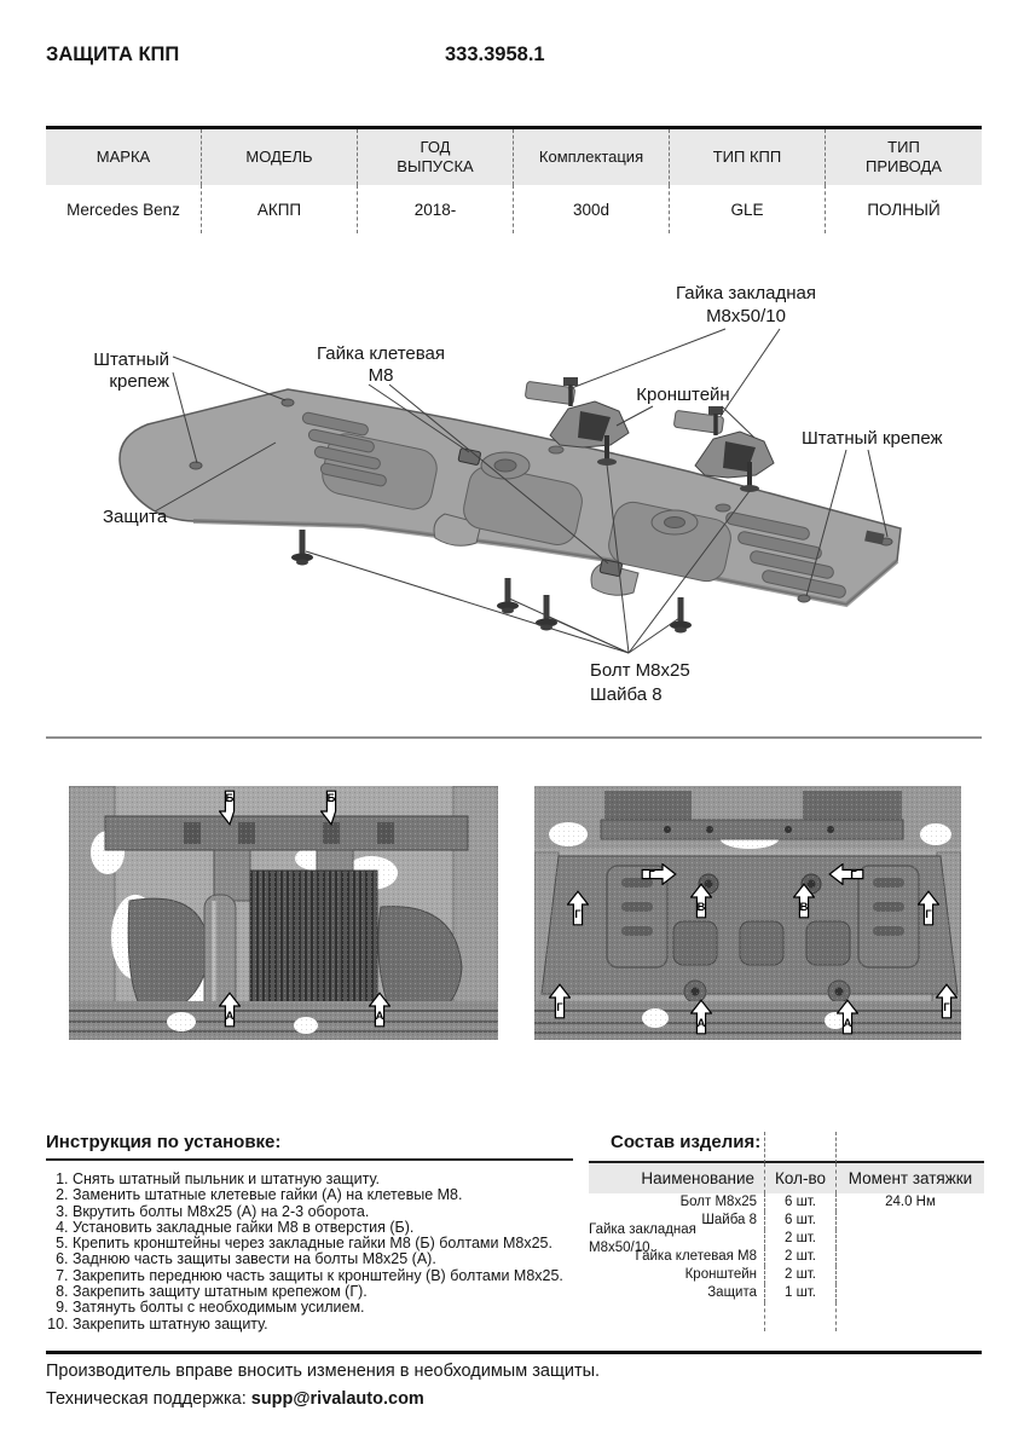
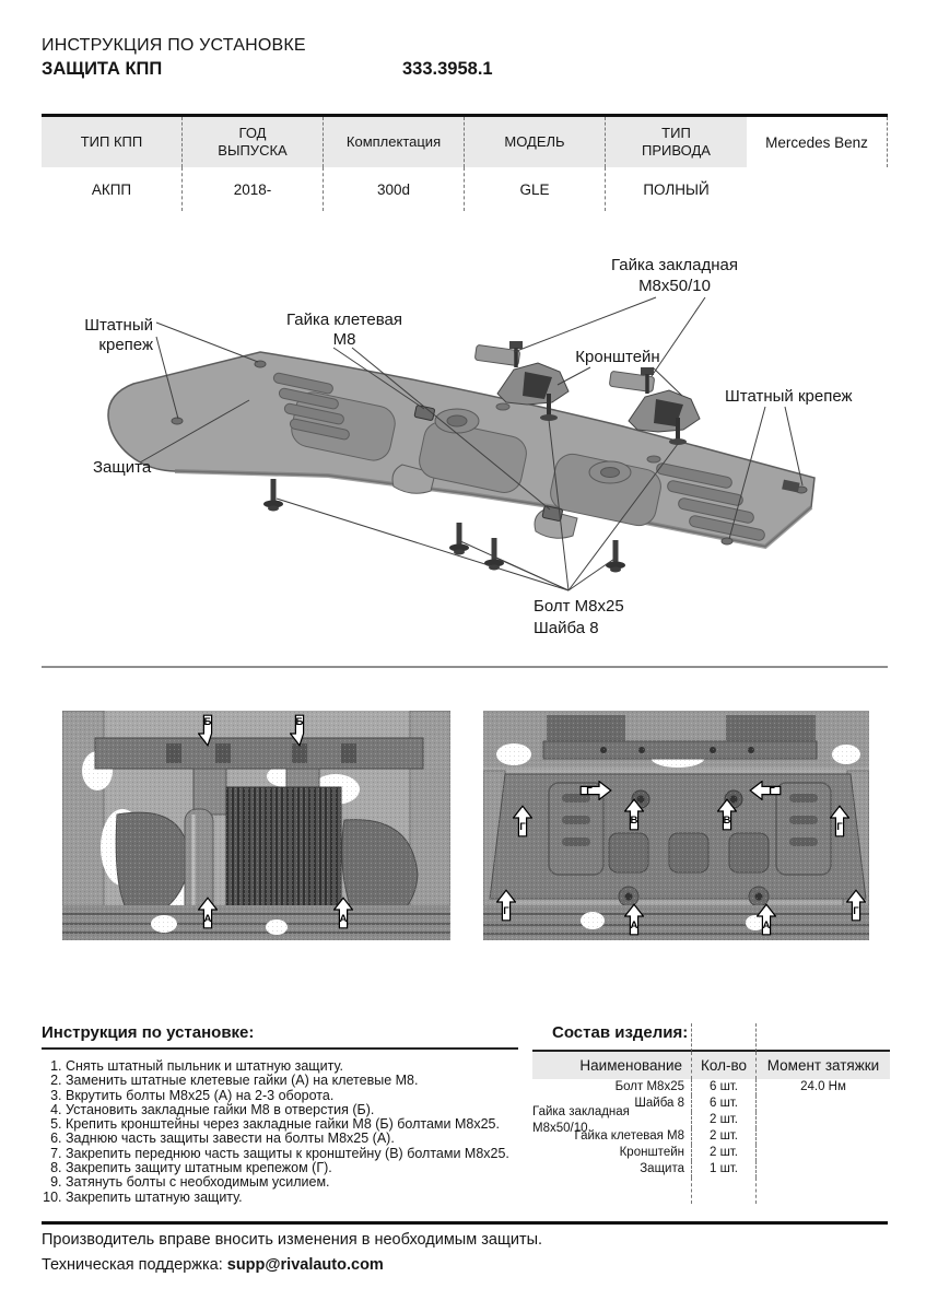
+ ИНСТРУКЦИЯ ПО УСТАНОВКЕ
  ЗАЩИТА КПП
  333.3958.1
- МАРКА
- МОДЕЛЬ
+ ТИП КПП
  ГОД
  ВЫПУСКА
  Комплектация
- ТИП КПП
+ МОДЕЛЬ
  ТИП
  ПРИВОДА
  Mercedes Benz
  АКПП
  2018-
  300d
  GLE
  ПОЛНЫЙ
  Гайка закладная
  М8х50/10
  Гайка клетевая
  М8
  Штатный
  крепеж
  Кронштейн
  Штатный крепеж
  Защита
  Болт М8х25
  Шайба 8
  Б
  Б
  А
  А
  Г
  Г
  В
  В
  Г
  Г
  Г
  Г
  А
  А
  Инструкция по установке:
  Снять штатный пыльник и штатную защиту.
  Заменить штатные клетевые гайки (А) на клетевые М8.
  Вкрутить болты М8х25 (А) на 2-3 оборота.
  Установить закладные гайки М8 в отверстия (Б).
  Крепить кронштейны через закладные гайки М8 (Б) болтами М8х25.
  Заднюю часть защиты завести на болты М8х25 (А).
  Закрепить переднюю часть защиты к кронштейну (В) болтами М8х25.
  Закрепить защиту штатным крепежом (Г).
  Затянуть болты с необходимым усилием.
  Закрепить штатную защиту.
  Состав изделия:
  Наименование
  Кол-во
  Момент затяжки
  Болт М8х25
  6 шт.
  24.0 Нм
  Шайба 8
  6 шт.
  Гайка закладная М8х50/10
  2 шт.
  Гайка клетевая М8
  2 шт.
  Кронштейн
  2 шт.
  Защита
  1 шт.
  Производитель вправе вносить изменения в необходимым защиты.
  Техническая поддержка: supp@rivalauto.com
